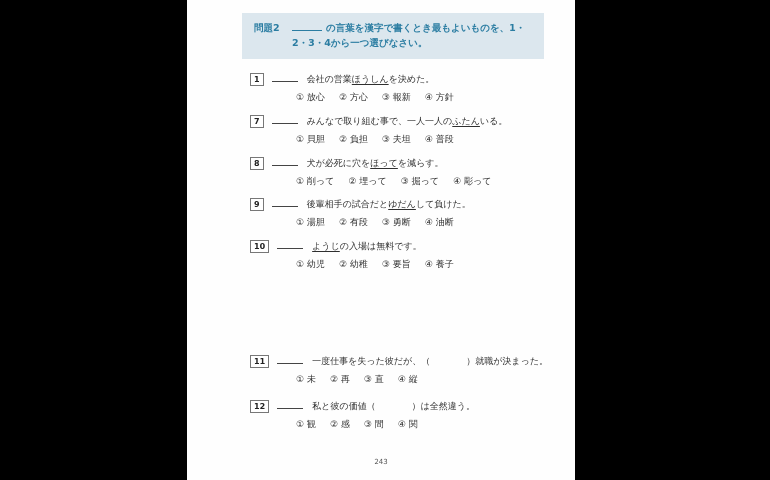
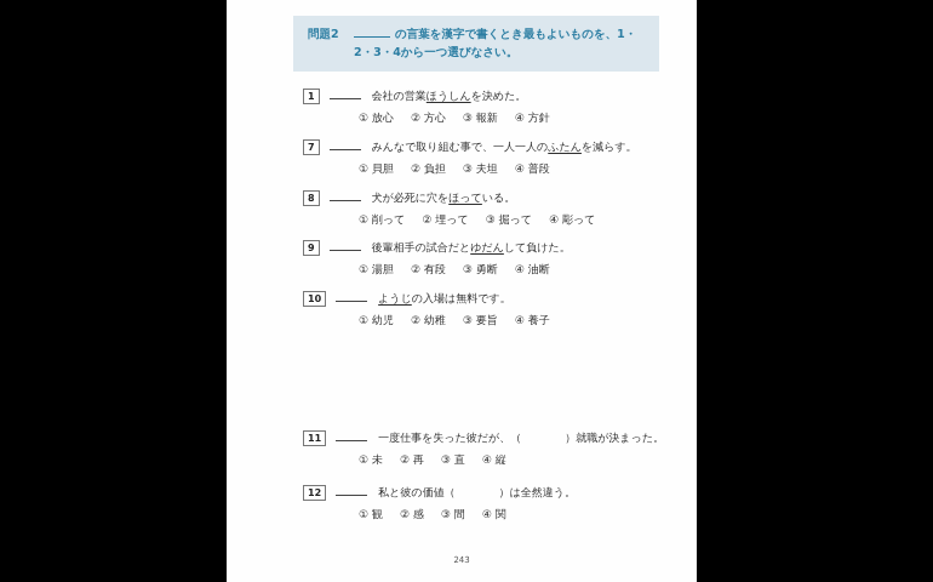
  問題2
  の言葉を漢字で書くとき最もよいものを、1・2・3・4から一つ選びなさい。
  1 会社の営業ほうしんを決めた。
  ① 放心 ② 方心 ③ 報新 ④ 方針
- 7 みんなで取り組む事で、一人一人のふたんいる。
+ 7 みんなで取り組む事で、一人一人のふたんを減らす。
  ① 貝胆 ② 負担 ③ 夫坦 ④ 普段
- 8 犬が必死に穴をほってを減らす。
+ 8 犬が必死に穴をほっている。
  ① 削って ② 埋って ③ 掘って ④ 彫って
  9 後輩相手の試合だとゆだんして負けた。
  ① 湯胆 ② 有段 ③ 勇断 ④ 油断
  10 ようじの入場は無料です。
  ① 幼児 ② 幼稚 ③ 要旨 ④ 養子
  11 一度仕事を失った彼だが、（ ）就職が決まった。
  ① 未 ② 再 ③ 直 ④ 縦
  12 私と彼の価値（ ）は全然違う。
  ① 観 ② 感 ③ 間 ④ 関
  243
